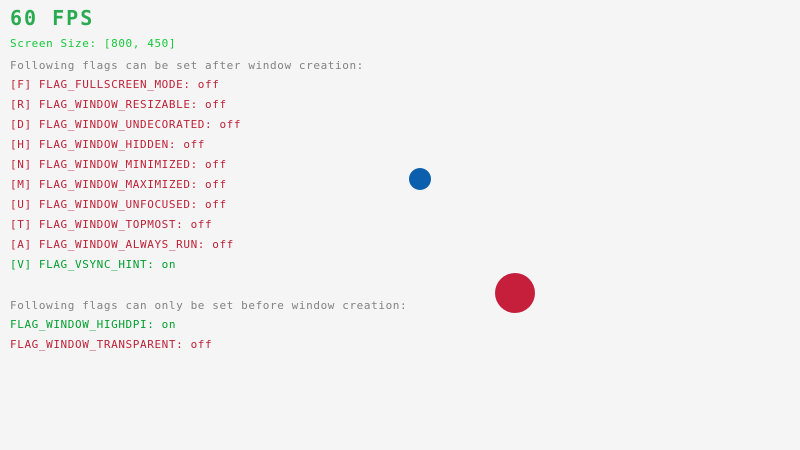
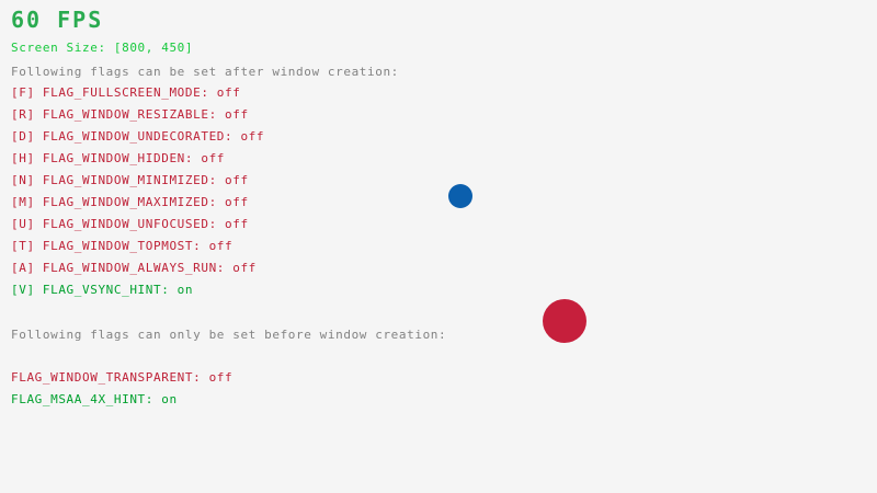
  60 FPS
  Screen Size: [800, 450]
  Following flags can be set after window creation:
  [F] FLAG_FULLSCREEN_MODE: off
  [R] FLAG_WINDOW_RESIZABLE: off
  [D] FLAG_WINDOW_UNDECORATED: off
  [H] FLAG_WINDOW_HIDDEN: off
  [N] FLAG_WINDOW_MINIMIZED: off
  [M] FLAG_WINDOW_MAXIMIZED: off
  [U] FLAG_WINDOW_UNFOCUSED: off
  [T] FLAG_WINDOW_TOPMOST: off
  [A] FLAG_WINDOW_ALWAYS_RUN: off
  [V] FLAG_VSYNC_HINT: on
  Following flags can only be set before window creation:
- FLAG_WINDOW_HIGHDPI: on
  FLAG_WINDOW_TRANSPARENT: off
+ FLAG_MSAA_4X_HINT: on
